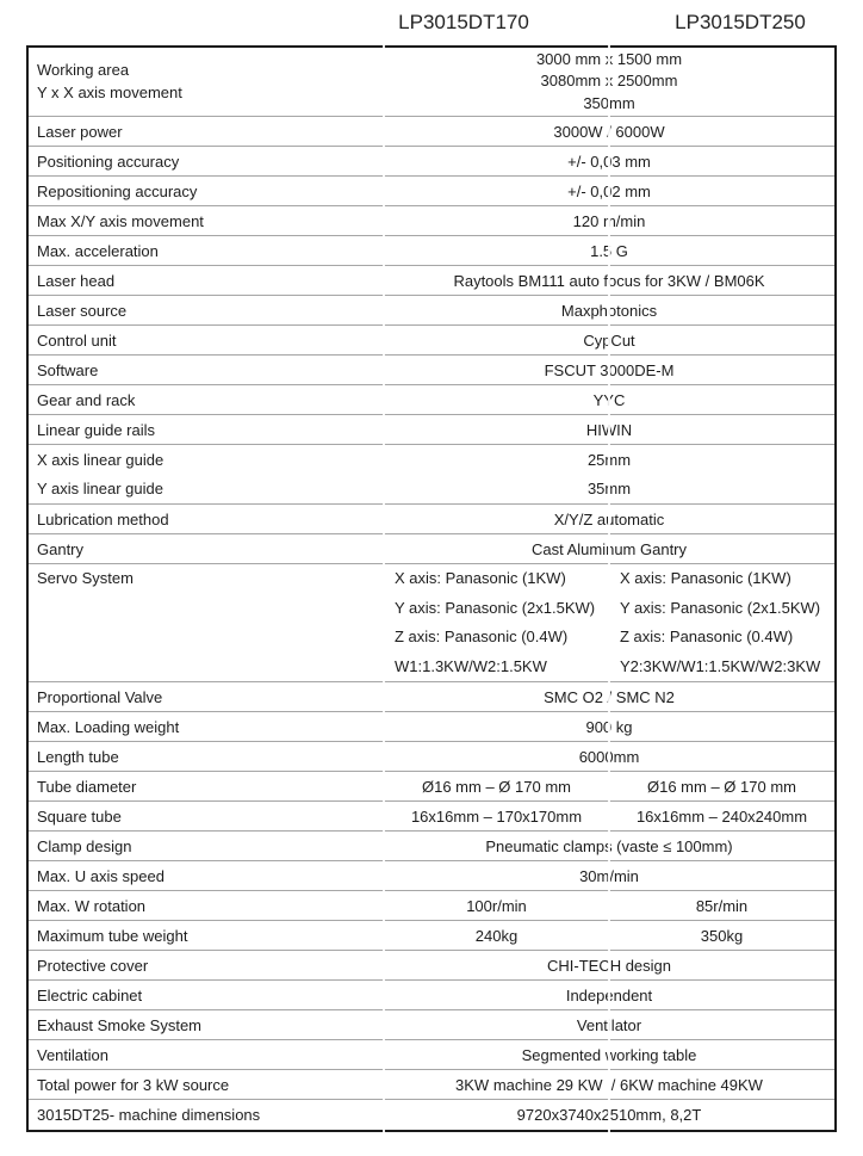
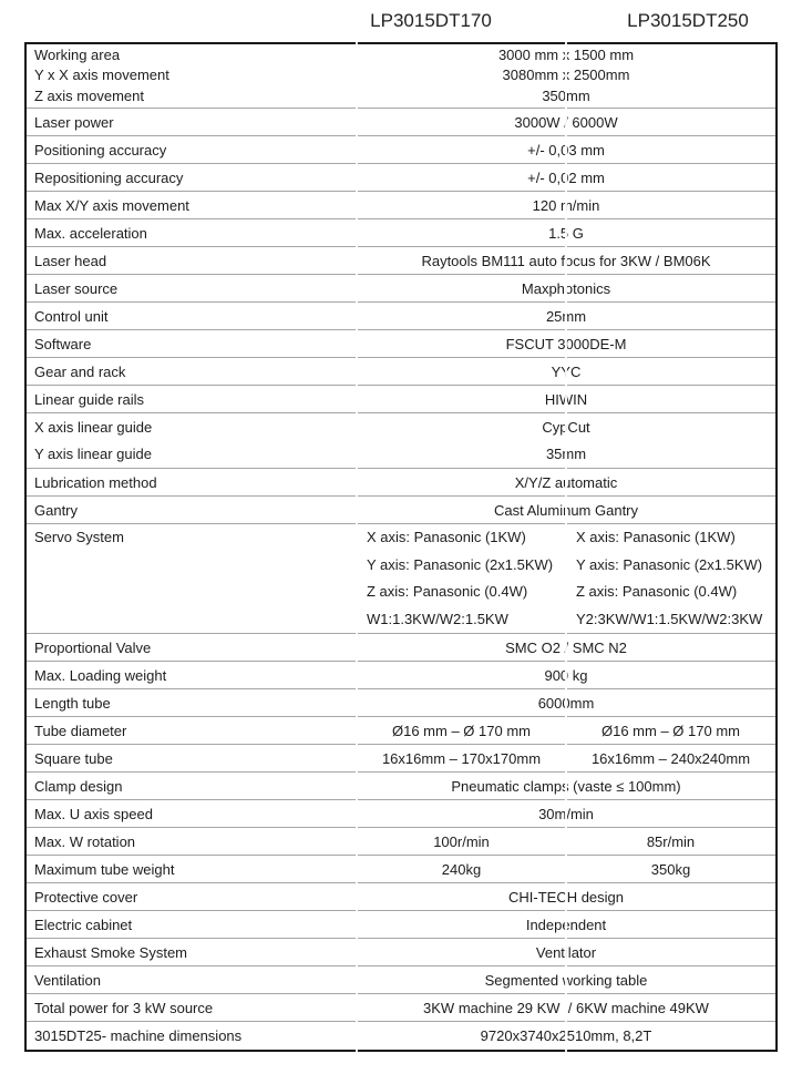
  LP3015DT170
  LP3015DT250
  Working area
  Y x X axis movement
+ Z axis movement
  3000 mm 1500 mm
  3080mm 2500mm
  350mm
  Laser power
  3000W 6000W
  Positioning accuracy
  +/- 0,3 mm
  Repositioning accuracy
  +/- 0,2 mm
  Max X/Y axis movement
  120/min
  Max. acceleration
  1. G
  Laser head
  Raytools BM111 auto focus for 3KW / BM06K
  Laser source
  Maxphotonics
  Control unit
- CypCut
+ 25mm
  Software
  FSCUT 3000DE-M
  Gear and rack
  Linear guide rails
  HIIN
  X axis linear guide
  Y axis linear guide
- 25mm
+ CypCut
  35mm
  Lubrication method
  X/Y/Z atomatic
  Gantry
  Cast Alumium Gantry
  Servo System
  X axis: Panasonic (1KW)
  Y axis: Panasonic (2x1.5KW)
  Z axis: Panasonic (0.4W)
  W1:1.3KW/W2:1.5KW
  X axis: Panasonic (1KW)
  Y axis: Panasonic (2x1.5KW)
  Z axis: Panasonic (0.4W)
  Y2:3KW/W1:1.5KW/W2:3KW
  Proportional Valve
  SMC O2 SMC N2
  Max. Loading weight
  90 kg
  Length tube
  600mm
  Tube diameter
  Ø16 mm – Ø 170 mm
  Ø16 mm – Ø 170 mm
  Square tube
  16x16mm – 170x170mm
  16x16mm – 240x240mm
  Clamp design
  Pneumatic clamp (vaste ≤ 100mm)
  Max. U axis speed
  30m/min
  Max. W rotation
  100r/min
  85r/min
  Maximum tube weight
  240kg
  350kg
  Protective cover
  CHI-TECH design
  Electric cabinet
  Indepndent
  Exhaust Smoke System
  Ventlator
  Ventilation
  Segmented working table
  Total power for 3 kW source
  3KW machine 29 KW / 6KW machine 49KW
  3015DT25- machine dimensions
  9720x3740x2510mm, 8,2T
